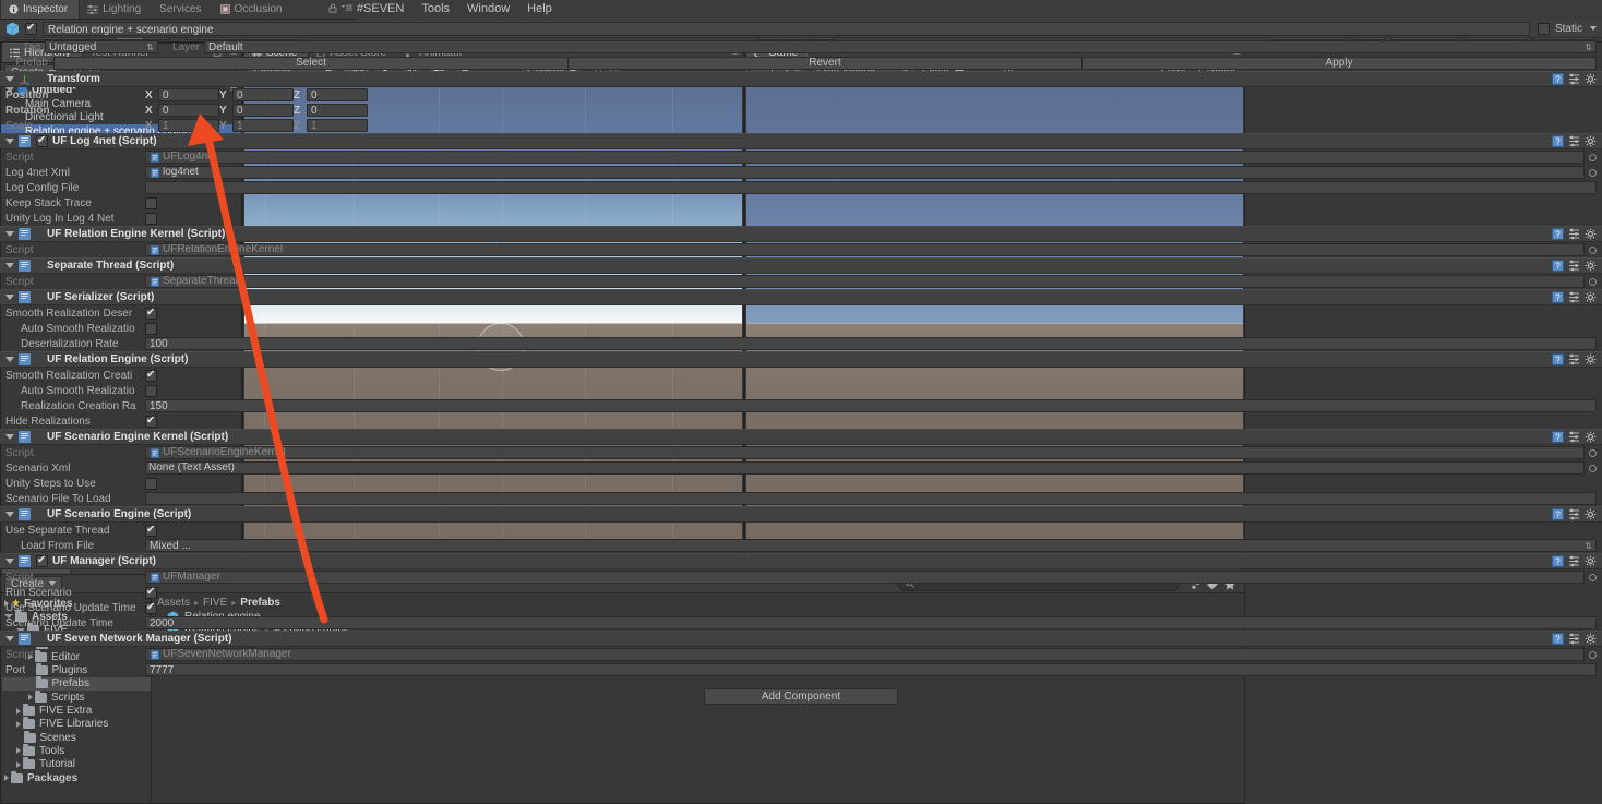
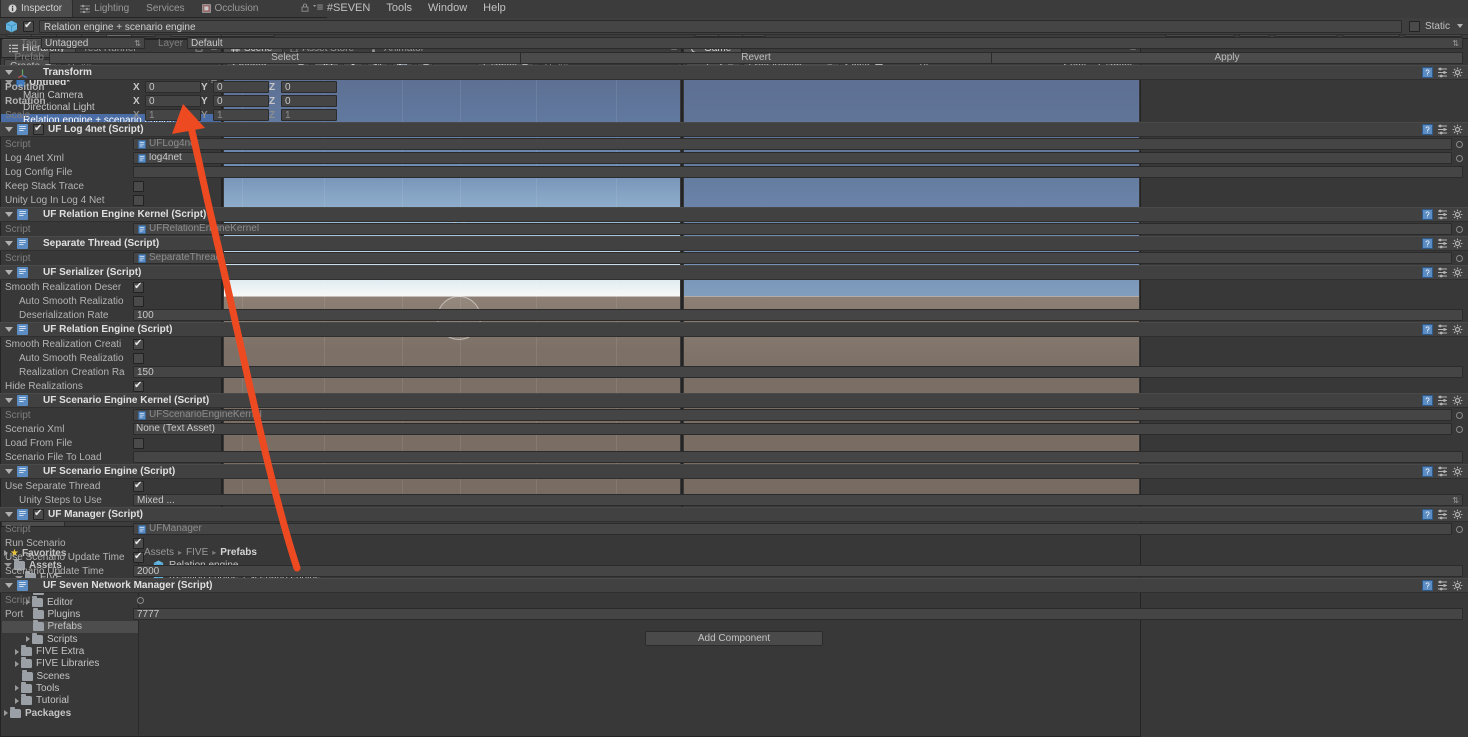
  #SEVEN
  Tools
  Window
  Help
  Untitled*
  Main Camera
  Directional Light
  Relation engine + scenario
- Create
  ★
  Favorites
  Assets
  Editor
  Plugins
  Prefabs
  Scripts
  FIVE Extra
  FIVE Libraries
  Scenes
  Tools
  Tutorial
  Packages
  Assets
  ▸
  FIVE
  ▸
  Prefabs
  Relation engine + scenario engine
  Inspector
  Lighting
  Services
  Occlusion
  Relation engine + scenario engine
  Static
  Tag
  Untagged
  ⇅
  Layer
  Default
  ⇅
  Prefab
  Select
  Revert
  Apply
  Transform
  ?
  Position
  X
  0
  Y
  0
  Z
  0
  Rotation
  X
  0
  Y
  0
  Z
  0
  Scale
  X
  1
  Y
  1
  Z
  1
  UF Log 4net (Script)
  ?
  Script
  UFLog4n
  Log 4net Xml
  log4net
  Log Config File
  Keep Stack Trace
  Unity Log In Log 4 Net
  UF Relation Engine Kernel (Script)
  ?
  Script
  UFRelationEnineKernel
  Separate Thread (Script)
  ?
  Script
  SeparateThrea
  UF Serializer (Script)
  ?
  Smooth Realization Deser
  Auto Smooth Realizatio
  Deserialization Rate
  100
  UF Relation Engine (Script)
  ?
  Smooth Realization Creati
  Auto Smooth Realizatio
  Realization Creation Ra
  150
  Hide Realizations
  UF Scenario Engine Kernel (Script)
  ?
  Script
  UFScenarioEngineKernl
  Scenario Xml
  None (Text Asset)
- Unity Steps to Use
+ Load From File
  Scenario File To Load
  UF Scenario Engine (Script)
  ?
  Use Separate Thread
- Load From File
+ Unity Steps to Use
  Mixed ...
  ⇅
  UF Manager (Script)
  ?
  Script
  UFManager
  Run Scenario
  Use Scenario Update Time
  Scenario Update Time
  2000
  UF Seven Network Manager (Script)
  ?
  Script
- UFSevenNetworkManager
  Port
  7777
  Add Component
